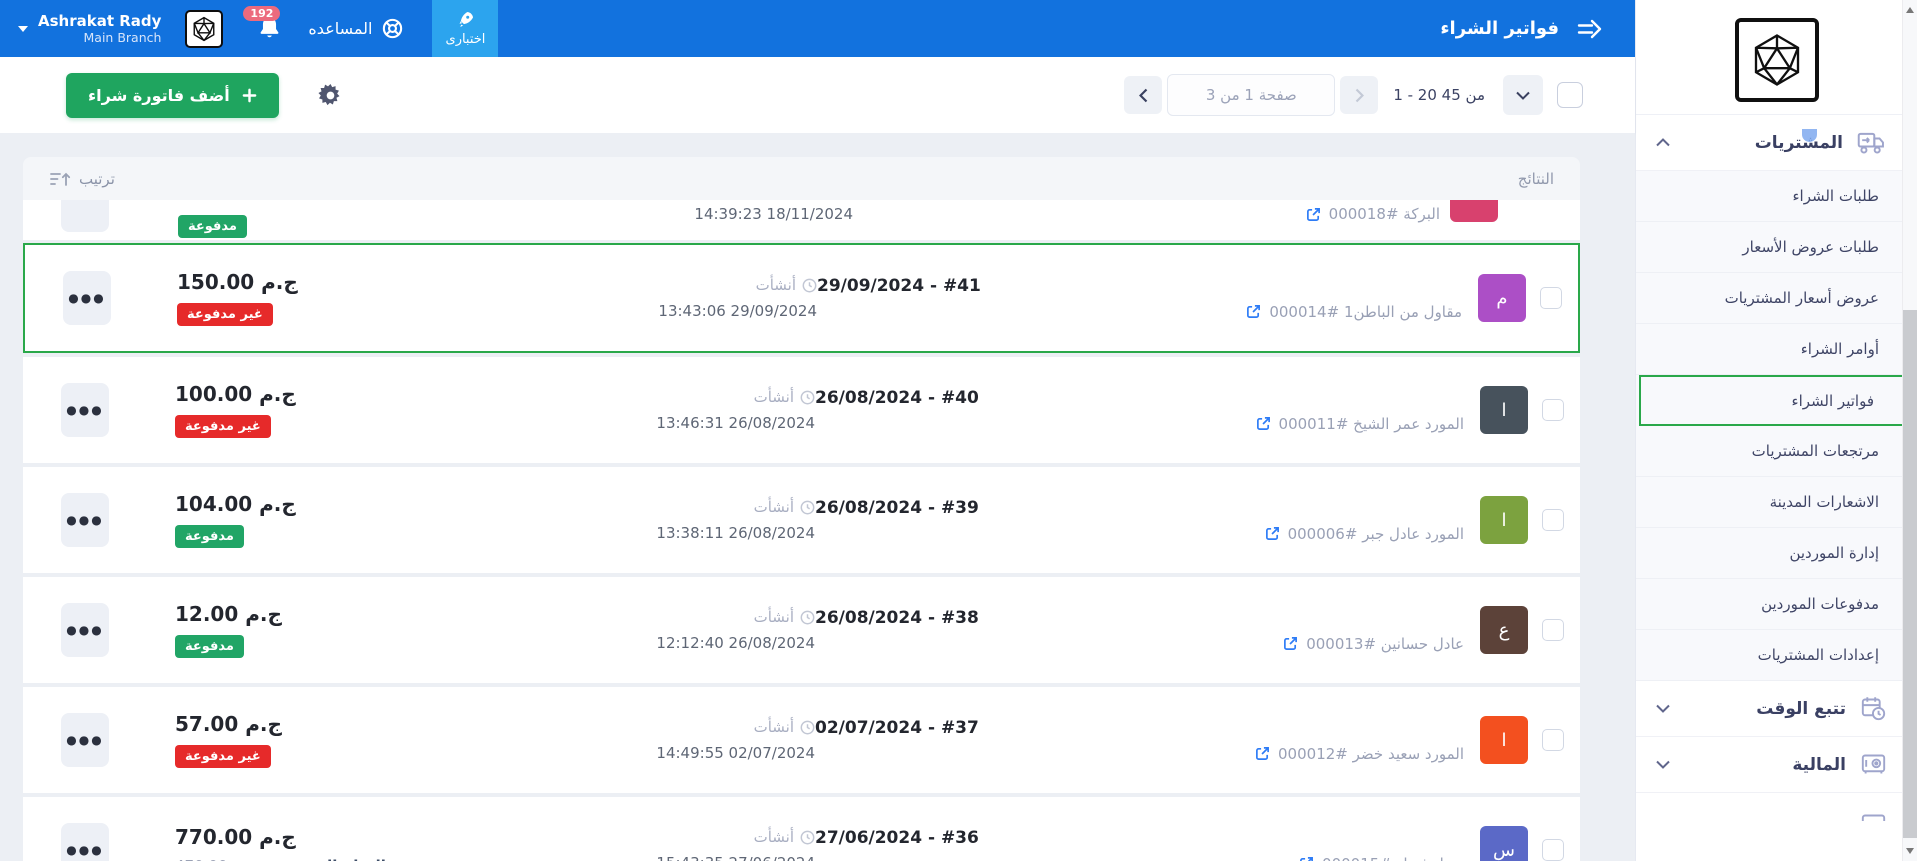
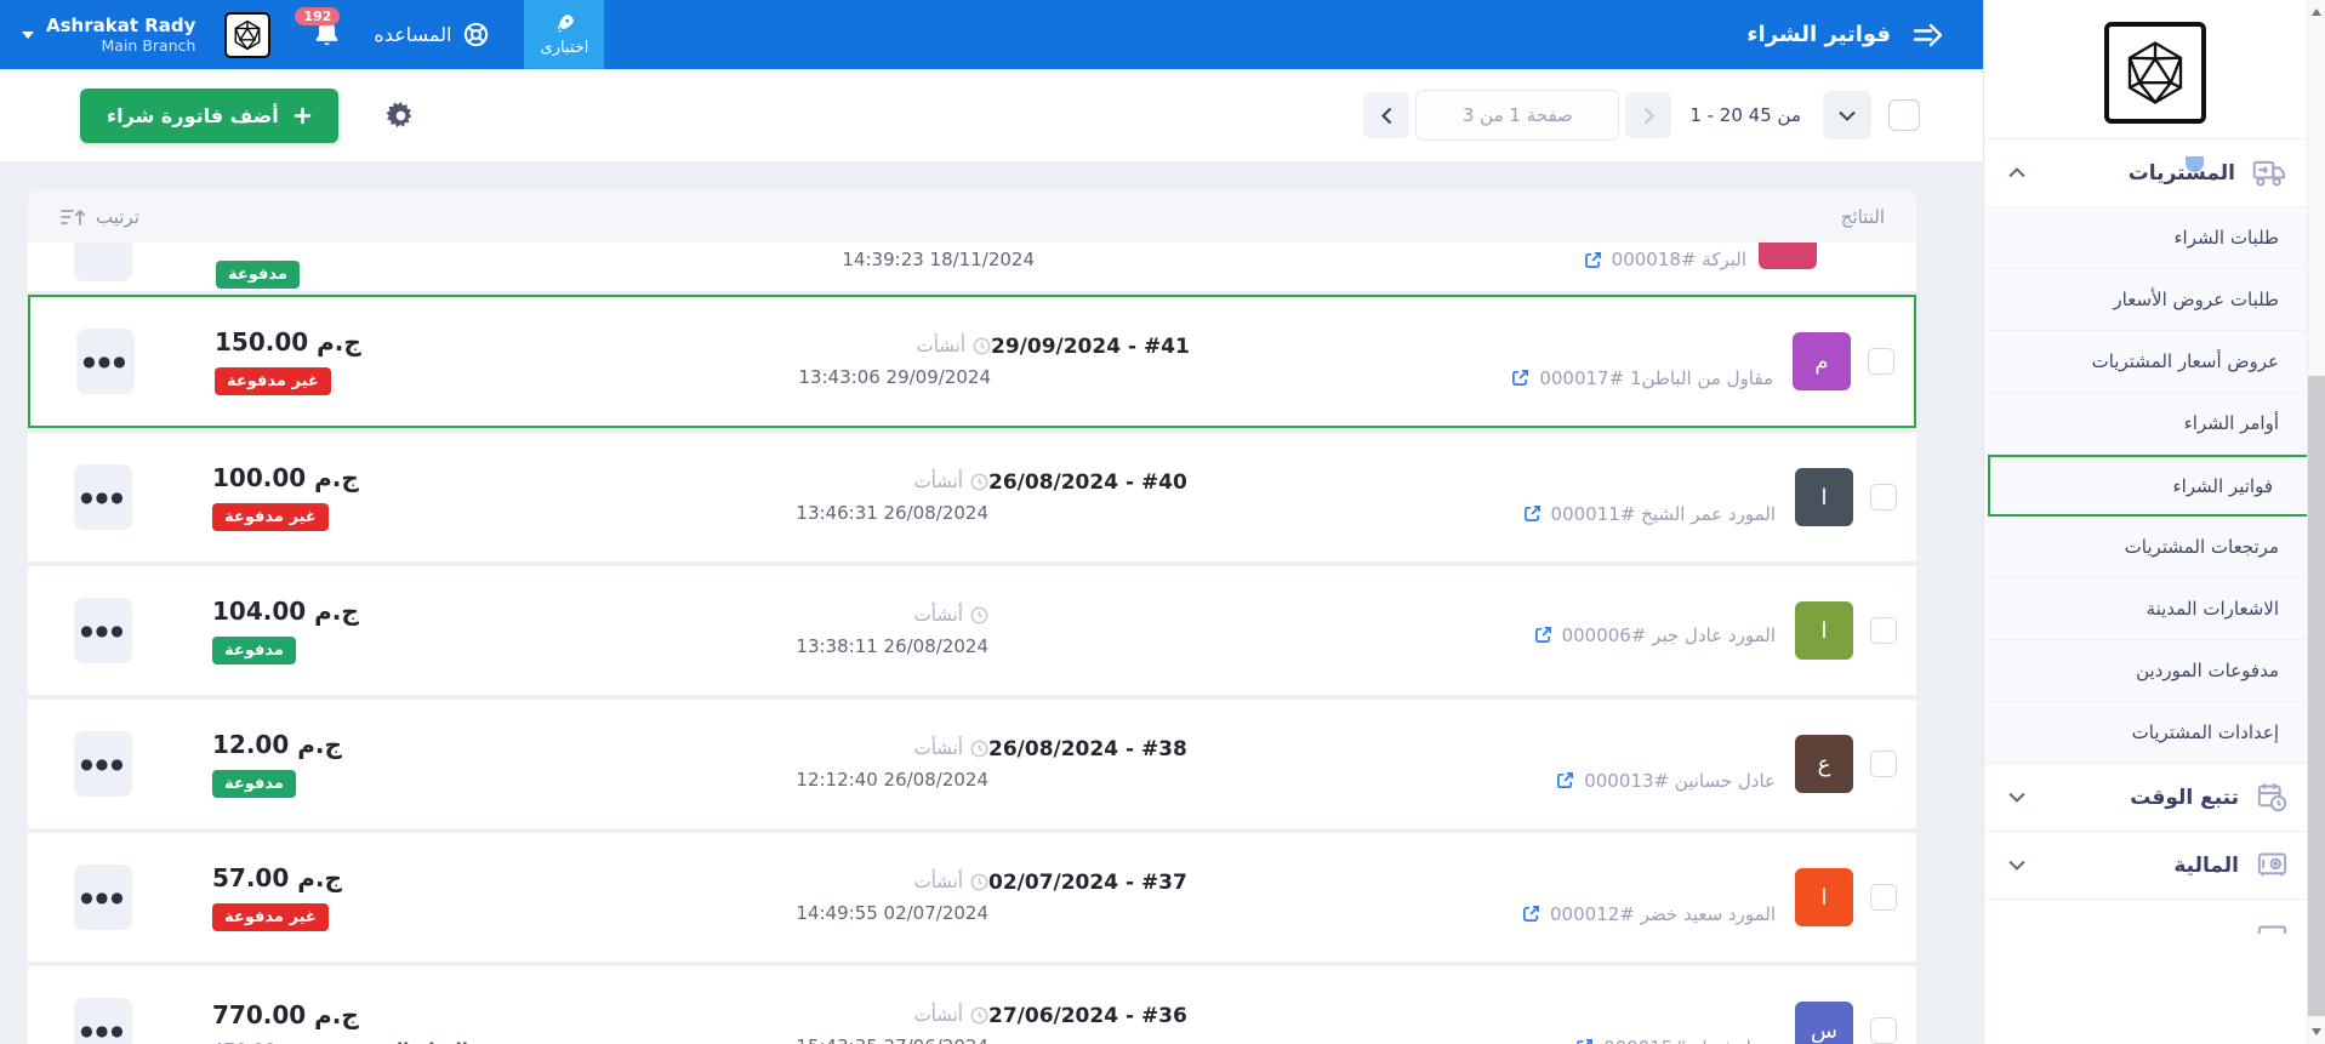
  المشتريات
  طلبات الشراء
  طلبات عروض الأسعار
  عروض أسعار المشتريات
  أوامر الشراء
  فواتير الشراء
  مرتجعات المشتريات
  الاشعارات المدينة
- إدارة الموردين
  مدفوعات الموردين
  إعدادات المشتريات
  تتبع الوقت
  المالية
  فواتير الشراء
  اختبارى
  المساعده
  192
  Ashrakat Rady
  Main Branch
  1 - 20 من 45
  صفحة 1 من 3
  أضف فاتورة شراء
  النتائج
  ترتيب
  مدفوعة
  14:39:23 18/11/2024
  البركة #000018
  م
  29/09/2024 - #41
- مقاول من الباطن1 #000014
+ مقاول من الباطن1 #000017
  أنشأت
  13:43:06 29/09/2024
  150.00 ج.م
  غير مدفوعة
  ●●●
  ا
  26/08/2024 - #40
  المورد عمر الشيخ #000011
  أنشأت
  13:46:31 26/08/2024
  100.00 ج.م
  غير مدفوعة
  ●●●
  ا
- 26/08/2024 - #39
  المورد عادل جبر #000006
  أنشأت
  13:38:11 26/08/2024
  104.00 ج.م
  مدفوعة
  ●●●
  ع
  26/08/2024 - #38
  عادل حسانين #000013
  أنشأت
  12:12:40 26/08/2024
  12.00 ج.م
  مدفوعة
  ●●●
  ا
  02/07/2024 - #37
  المورد سعيد خضر #000012
  أنشأت
  14:49:55 02/07/2024
  57.00 ج.م
  غير مدفوعة
  ●●●
  س
  27/06/2024 - #36
  أنشأت
  770.00 ج.م
  ●●●
